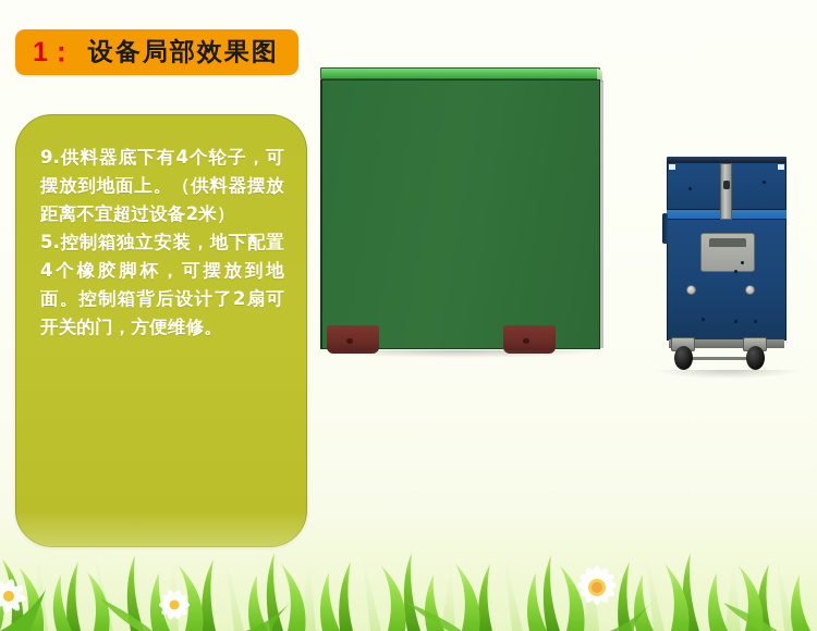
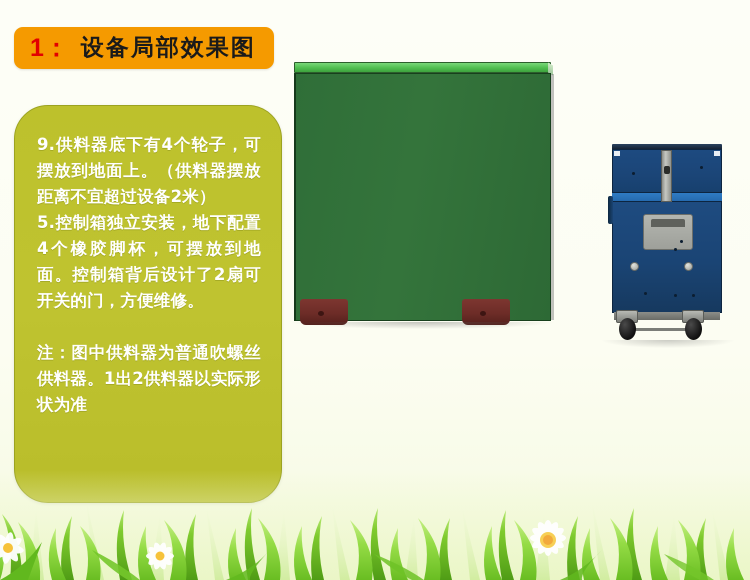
  1：
  设备局部效果图
  9.供料器底下有4个轮子，可摆放到地面上。（供料器摆放距离不宜超过设备2米）
  5.控制箱独立安装，地下配置4个橡胶脚杯，可摆放到地面。控制箱背后设计了2扇可开关的门，方便维修。
+ 注：图中供料器为普通吹螺丝供料器。1出2供料器以实际形状为准
